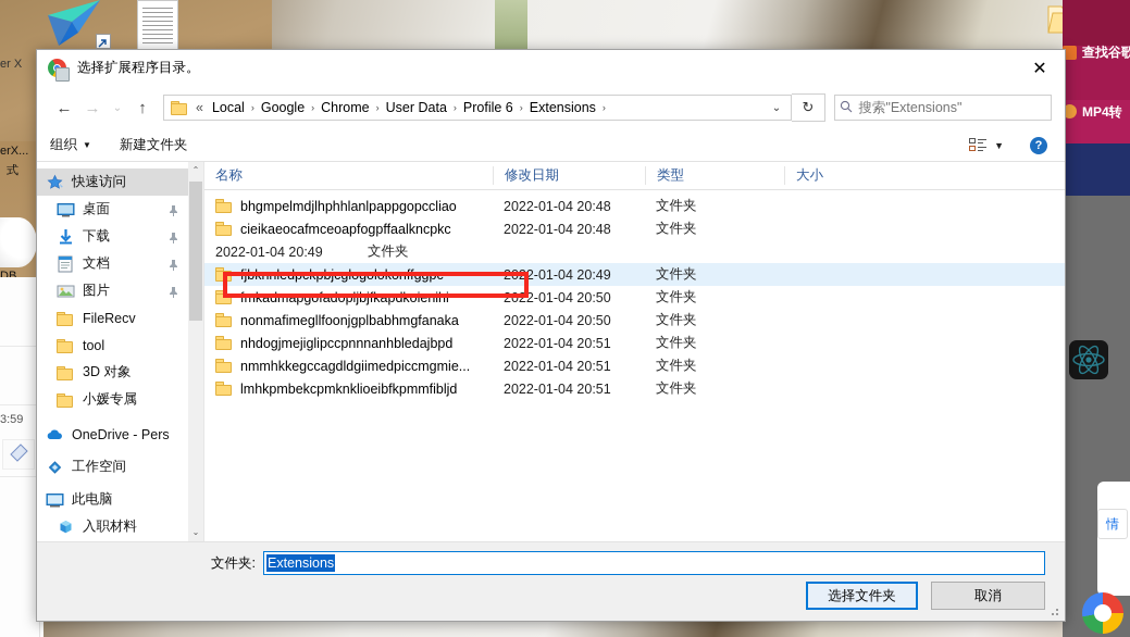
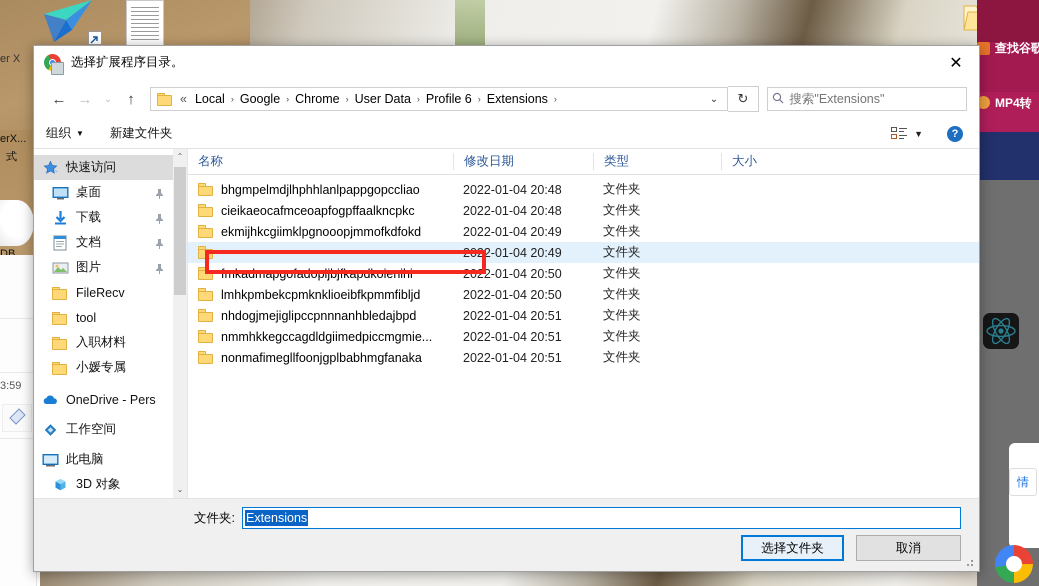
  er X
  erX...
  式
  DB...
  3:59
  查找谷歌
  MP4转
  情
  选择扩展程序目录。
  ✕
  ←
  →
  ⌄
  ↑
  «
  Local
  ›
  Google
  ›
  Chrome
  ›
  User Data
  ›
  Profile 6
  ›
  Extensions
  ›
  ⌄
  ↻
  搜索"Extensions"
  组织
  ▼
  新建文件夹
  ▼
  ?
  快速访问
  桌面
  下载
  文档
  图片
  FileRecv
  tool
- 3D 对象
+ 入职材料
  小媛专属
  OneDrive - Pers
  工作空间
  此电脑
- 入职材料
+ 3D 对象
  ⌃
  ⌄
  名称
  修改日期
  类型
  大小
  bhgmpelmdjlhphhlanlpappgopccliao
  2022-01-04 20:48
  文件夹
  cieikaeocafmceoapfogpffaalkncpkc
  2022-01-04 20:48
  文件夹
+ ekmijhkcgiimklpgnooopjmmofkdfokd
  2022-01-04 20:49
  文件夹
- fjbknnledpckpbjcglogolokonffggpc
  2022-01-04 20:49
  文件夹
  fmkadmapgofadopljbjfkapdkoienihi
  2022-01-04 20:50
  文件夹
- nonmafimegllfoonjgplbabhmgfanaka
+ lmhkpmbekcpmknklioeibfkpmmfibljd
  2022-01-04 20:50
  文件夹
  nhdogjmejiglipccpnnnanhbledajbpd
  2022-01-04 20:51
  文件夹
  nmmhkkegccagdldgiimedpiccmgmie...
  2022-01-04 20:51
  文件夹
- lmhkpmbekcpmknklioeibfkpmmfibljd
+ nonmafimegllfoonjgplbabhmgfanaka
  2022-01-04 20:51
  文件夹
  文件夹:
  Extensions
  选择文件夹
  取消
